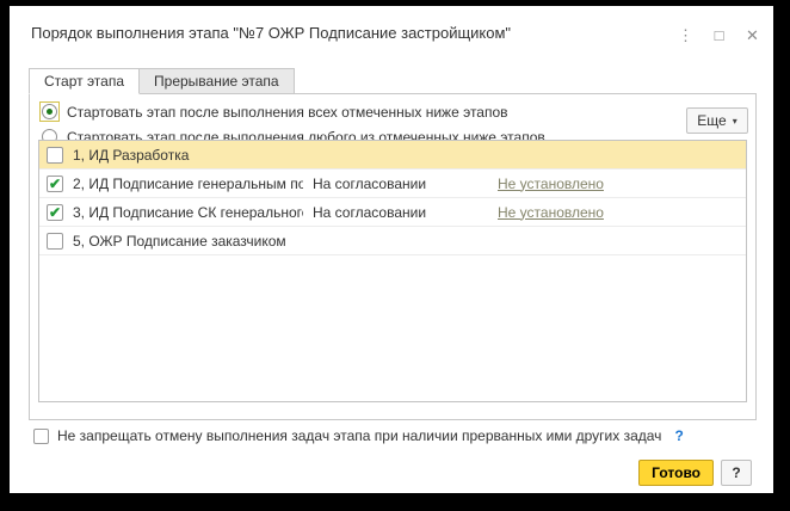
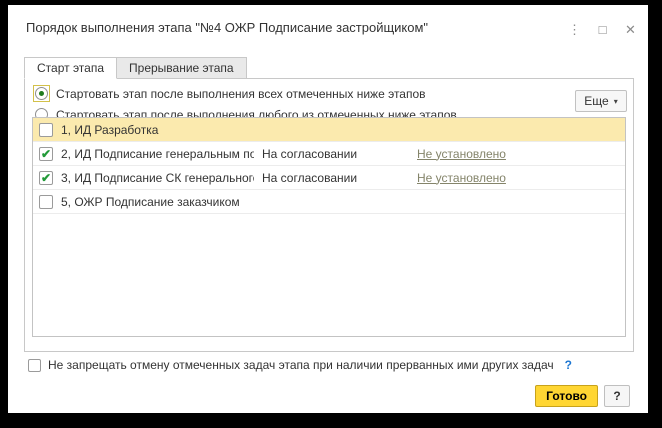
- Порядок выполнения этапа "№7 ОЖР Подписание застройщиком"
+ Порядок выполнения этапа "№4 ОЖР Подписание застройщиком"
  ⋮
  □
  ✕
  Старт этапа
  Прерывание этапа
  Стартовать этап после выполнения всех отмеченных ниже этапов
  Стартовать этап после выполнения любого из отмеченных ниже этапов
  Еще
  ▾
  1, ИД Разработка
  ✔
  2, ИД Подписание генеральным по
  На согласовании
  Не установлено
  ✔
  3, ИД Подписание СК генеральног
  На согласовании
  Не установлено
  5, ОЖР Подписание заказчиком
- Не запрещать отмену выполнения задач этапа при наличии прерванных ими других задач
+ Не запрещать отмену отмеченных задач этапа при наличии прерванных ими других задач
  ?
  Готово
  ?
